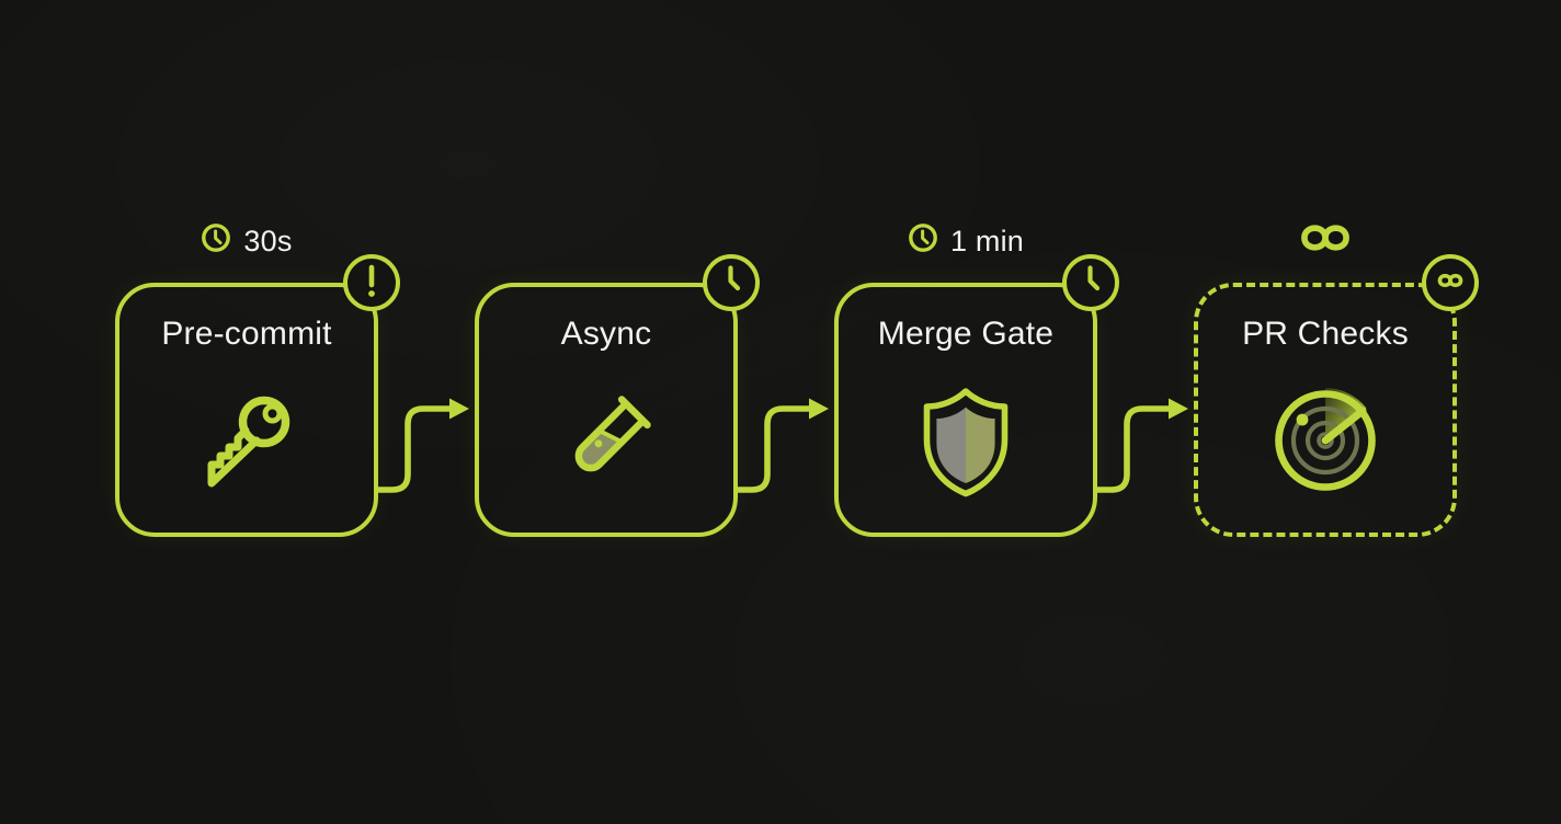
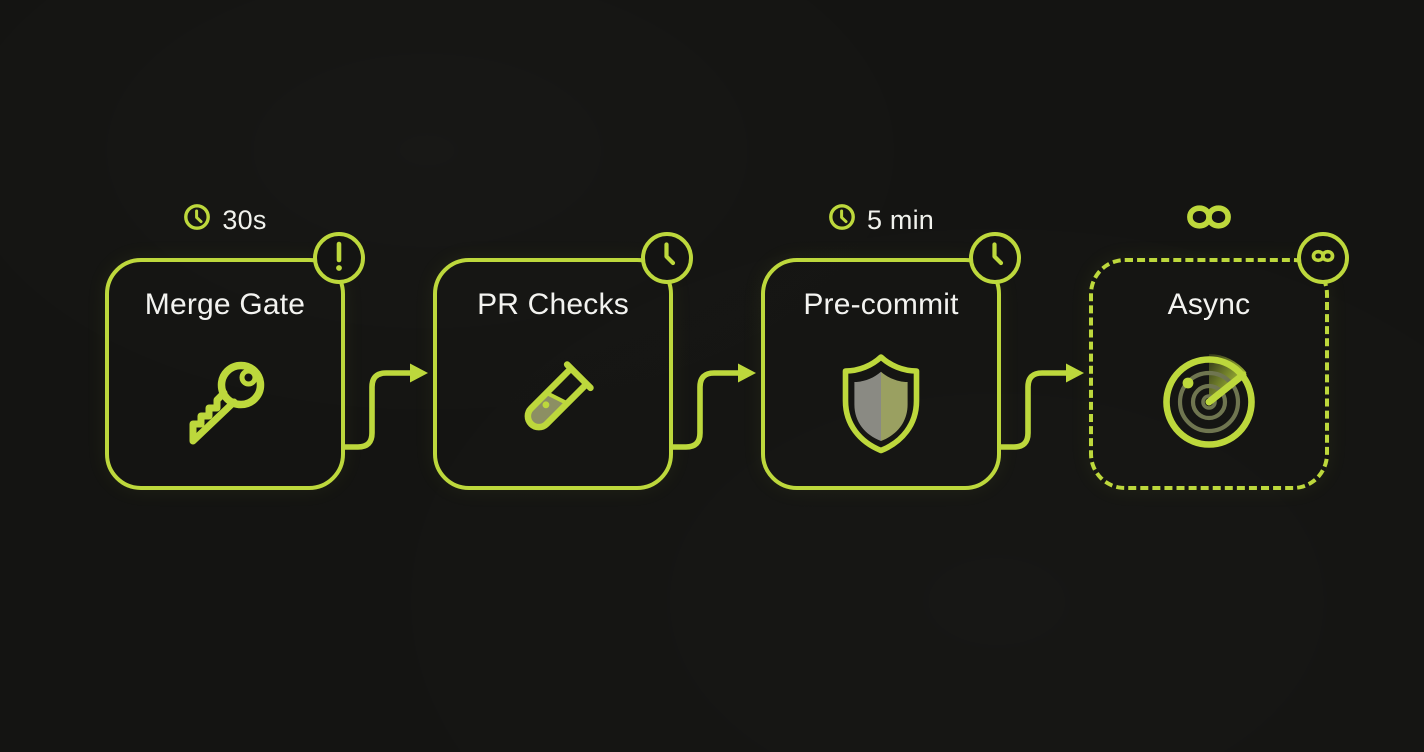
  30s
- Pre-commit
+ Merge Gate
- Async
+ PR Checks
- 1 min
+ 5 min
- Merge Gate
+ Pre-commit
- PR Checks
+ Async
